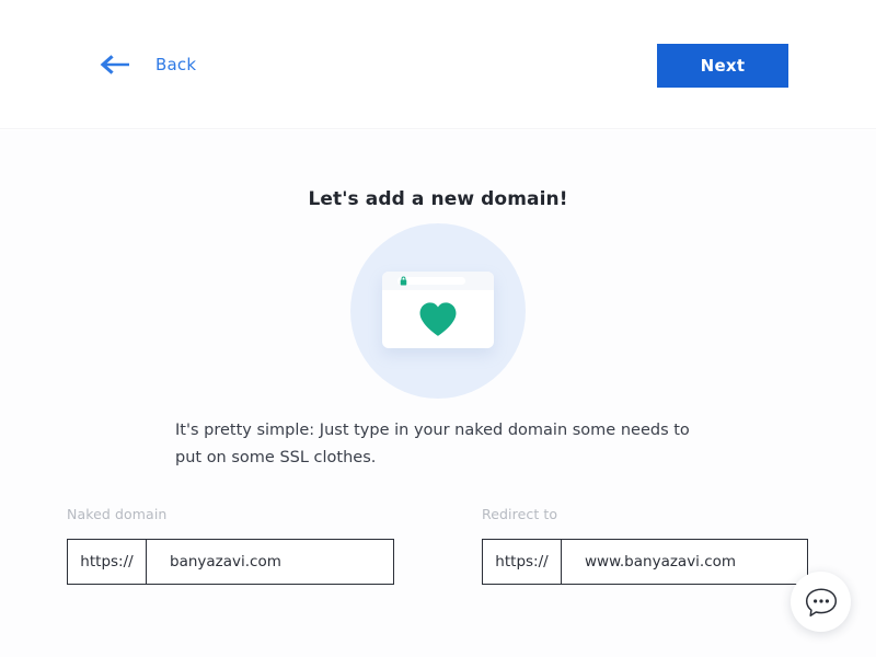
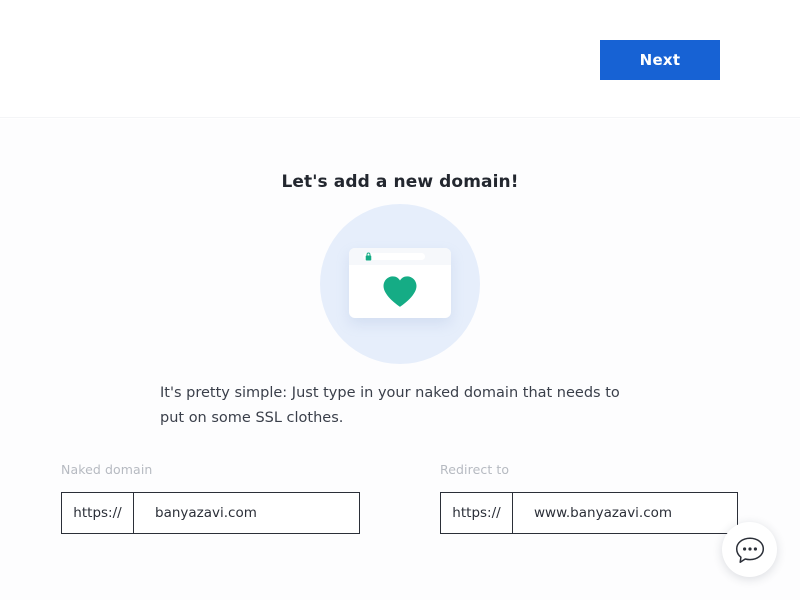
- Back
  Next
  Let's add a new domain!
- It's pretty simple: Just type in your naked domain some needs to put on some SSL clothes.
+ It's pretty simple: Just type in your naked domain that needs to put on some SSL clothes.
  Naked domain
  https://
  banyazavi.com
  Redirect to
  https://
  www.banyazavi.com
